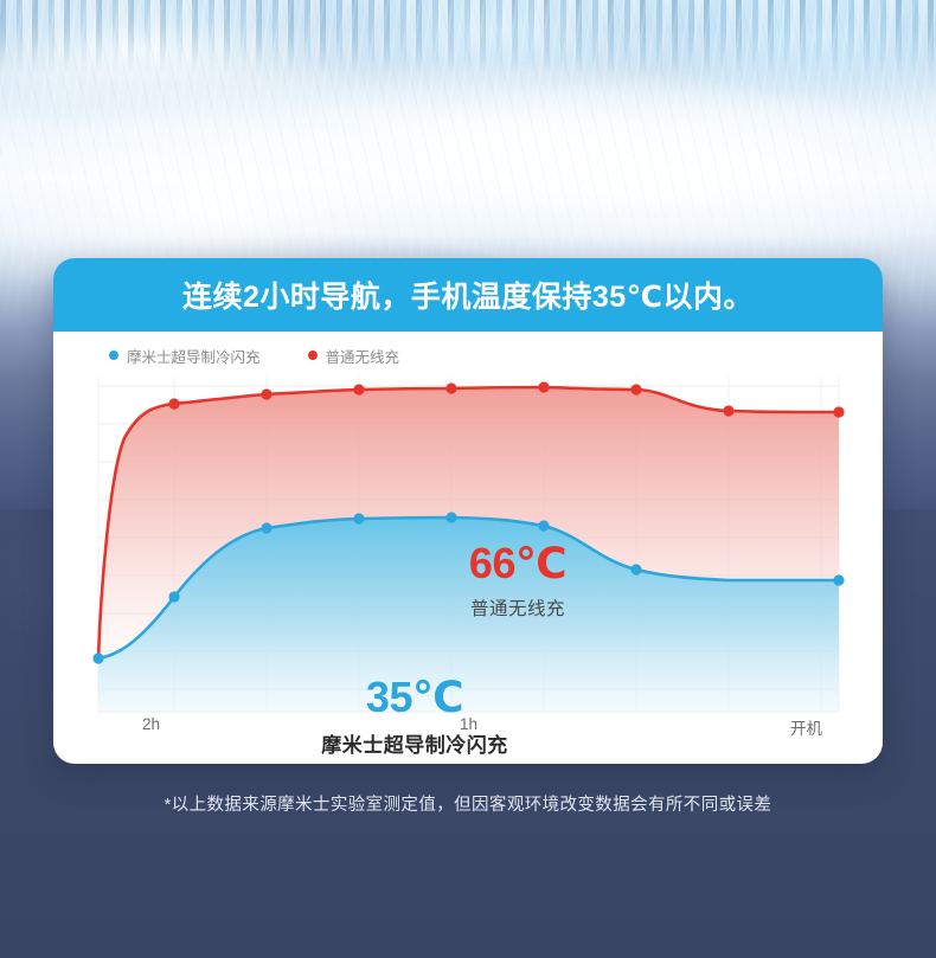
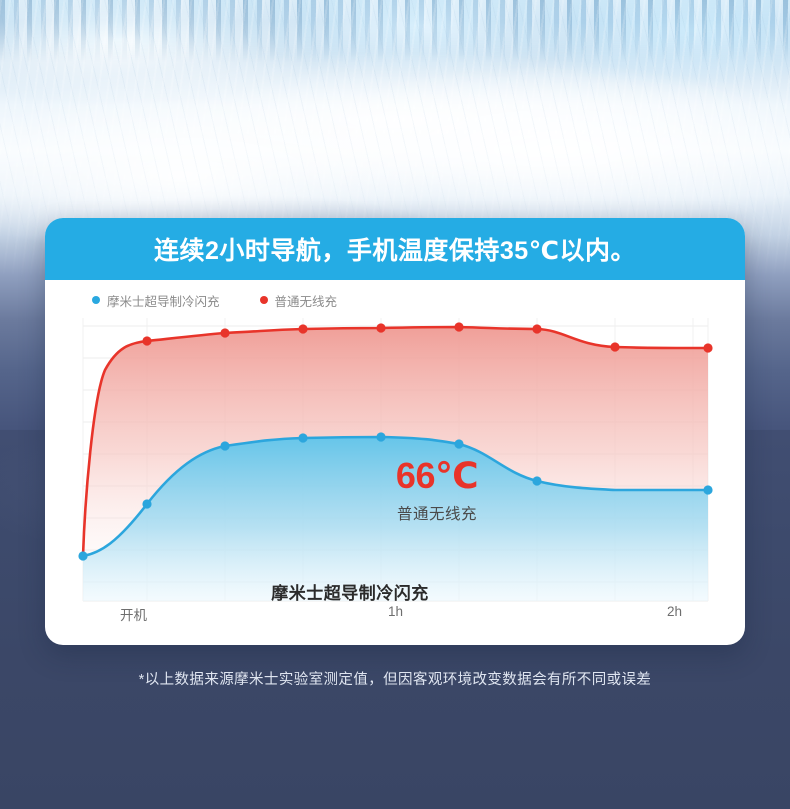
  连续2小时导航，手机温度保持35℃以内。
  摩米士超导制冷闪充
  普通无线充
  66℃
  普通无线充
- 35℃
  摩米士超导制冷闪充
- 2h
+ 开机
  1h
- 开机
+ 2h
  *以上数据来源摩米士实验室测定值，但因客观环境改变数据会有所不同或误差
